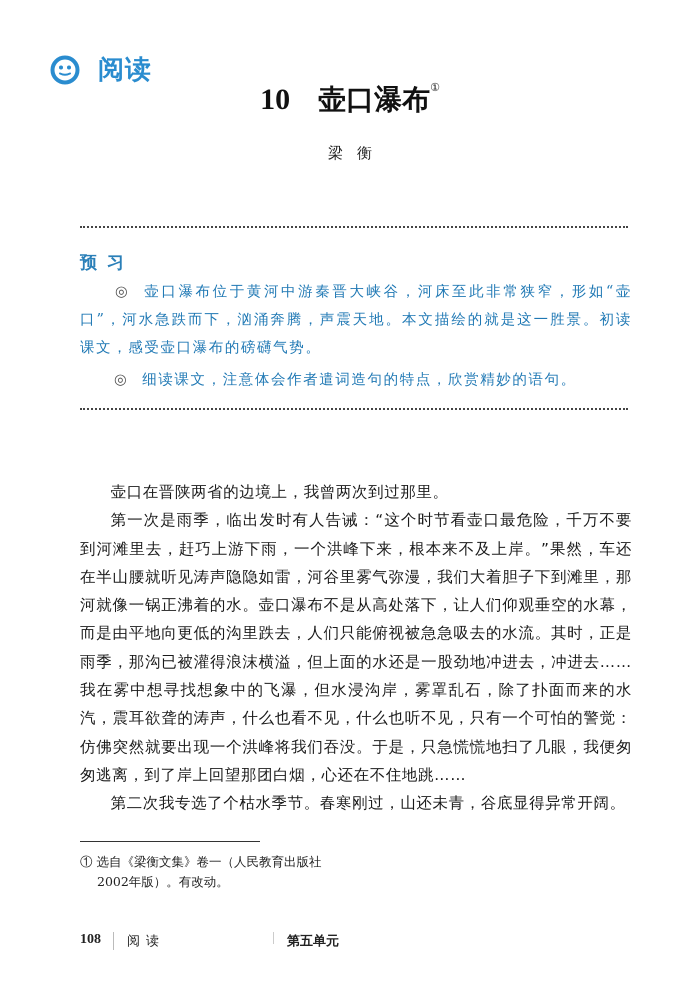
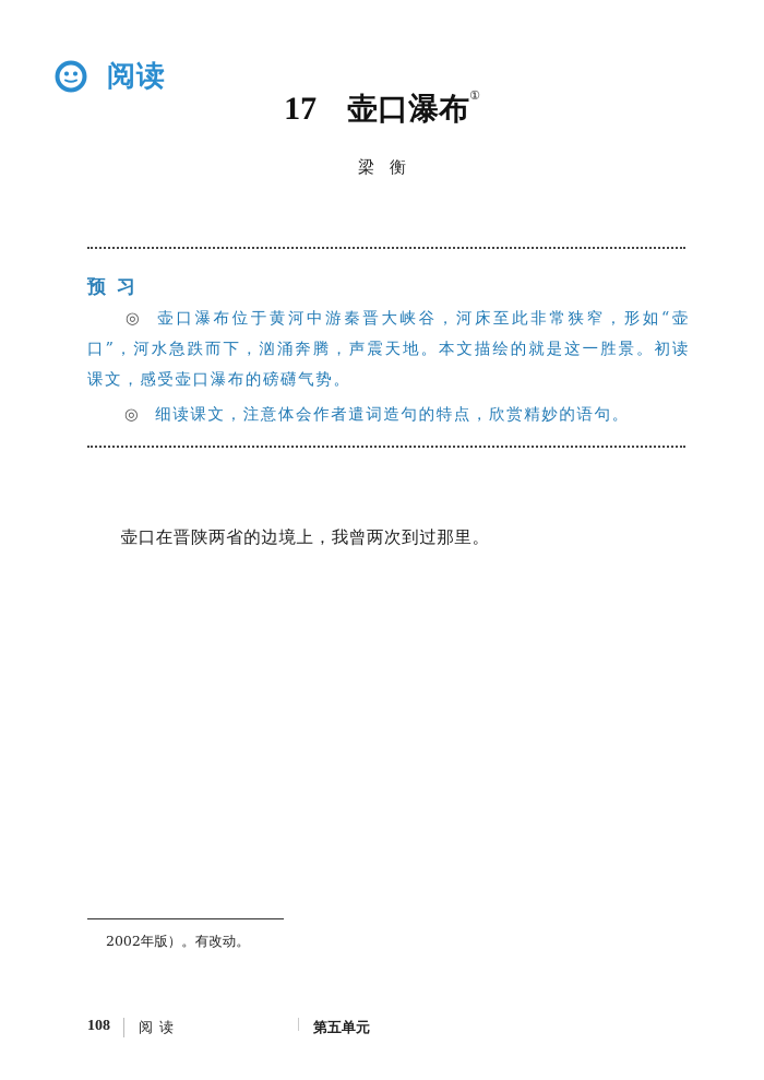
  阅读
- 10 壶口瀑布①
+ 17 壶口瀑布①
  梁衡
  预习
  ◎ 壶口瀑布位于黄河中游秦晋大峡谷，河床至此非常狭窄，形如“壶口”，河水急跌而下，汹涌奔腾，声震天地。本文描绘的就是这一胜景。初读课文，感受壶口瀑布的磅礴气势。
  ◎ 细读课文，注意体会作者遣词造句的特点，欣赏精妙的语句。
  壶口在晋陕两省的边境上，我曾两次到过那里。
- 第一次是雨季，临出发时有人告诫：“这个时节看壶口最危险，千万不要到河滩里去，赶巧上游下雨，一个洪峰下来，根本来不及上岸。”果然，车还在半山腰就听见涛声隐隐如雷，河谷里雾气弥漫，我们大着胆子下到滩里，那河就像一锅正沸着的水。壶口瀑布不是从高处落下，让人们仰观垂空的水幕，而是由平地向更低的沟里跌去，人们只能俯视被急急吸去的水流。其时，正是雨季，那沟已被灌得浪沫横溢，但上面的水还是一股劲地冲进去，冲进去……我在雾中想寻找想象中的飞瀑，但水浸沟岸，雾罩乱石，除了扑面而来的水汽，震耳欲聋的涛声，什么也看不见，什么也听不见，只有一个可怕的警觉：仿佛突然就要出现一个洪峰将我们吞没。于是，只急慌慌地扫了几眼，我便匆匆逃离，到了岸上回望那团白烟，心还在不住地跳……
- 第二次我专选了个枯水季节。春寒刚过，山还未青，谷底显得异常开阔。
- ① 选自《梁衡文集》卷一（人民教育出版社
  2002年版）。有改动。
  108
  阅读
  第五单元
